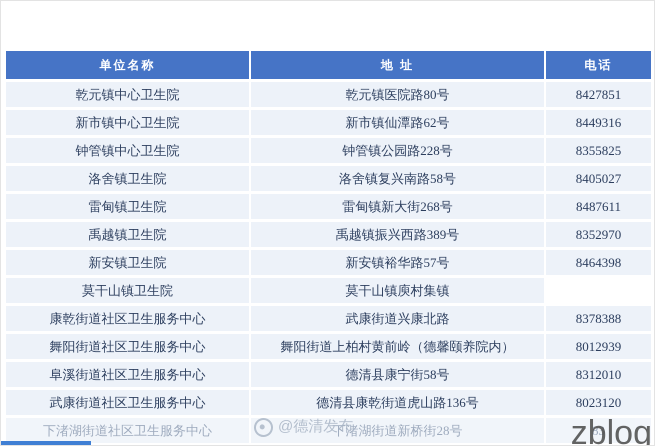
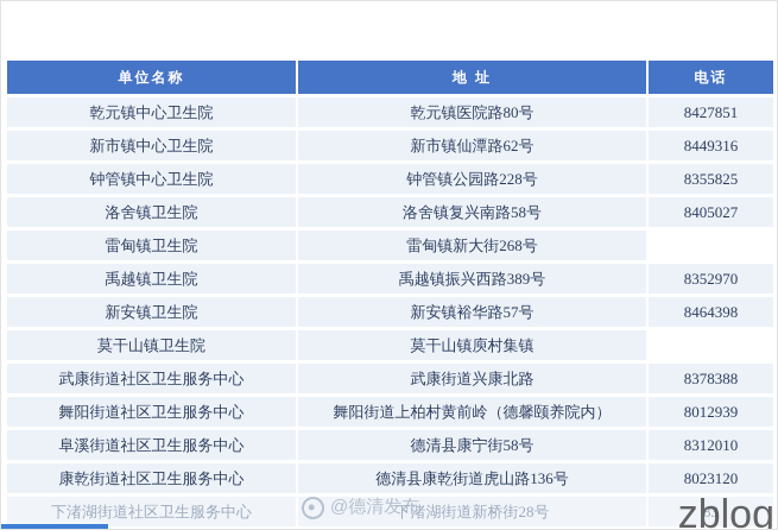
  单位名称
  地 址
  电话
  乾元镇中心卫生院
  乾元镇医院路80号
  8427851
  新市镇中心卫生院
  新市镇仙潭路62号
  8449316
  钟管镇中心卫生院
  钟管镇公园路228号
  8355825
  洛舍镇卫生院
  洛舍镇复兴南路58号
  8405027
  雷甸镇卫生院
  雷甸镇新大街268号
- 8487611
  禹越镇卫生院
  禹越镇振兴西路389号
  8352970
  新安镇卫生院
  新安镇裕华路57号
  8464398
  莫干山镇卫生院
  莫干山镇庾村集镇
- 康乾街道社区卫生服务中心
+ 武康街道社区卫生服务中心
  武康街道兴康北路
  8378388
  舞阳街道社区卫生服务中心
  舞阳街道上柏村黄前岭（德馨颐养院内）
  8012939
  阜溪街道社区卫生服务中心
  德清县康宁街58号
  8312010
- 武康街道社区卫生服务中心
+ 康乾街道社区卫生服务中心
  德清县康乾街道虎山路136号
  8023120
  下渚湖街道社区卫生服务中心
  下渚湖街道新桥街28号
  83
  @德清发布
  zblog
